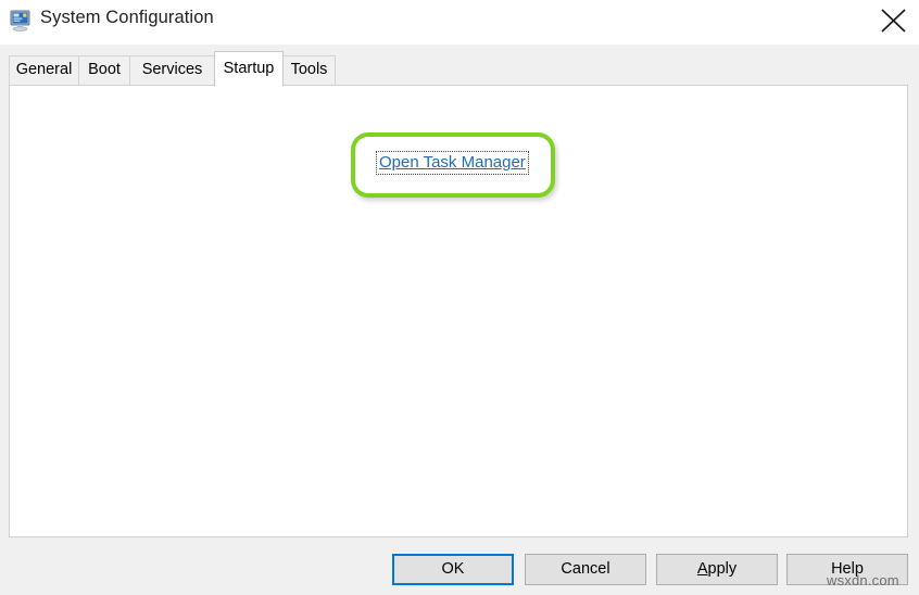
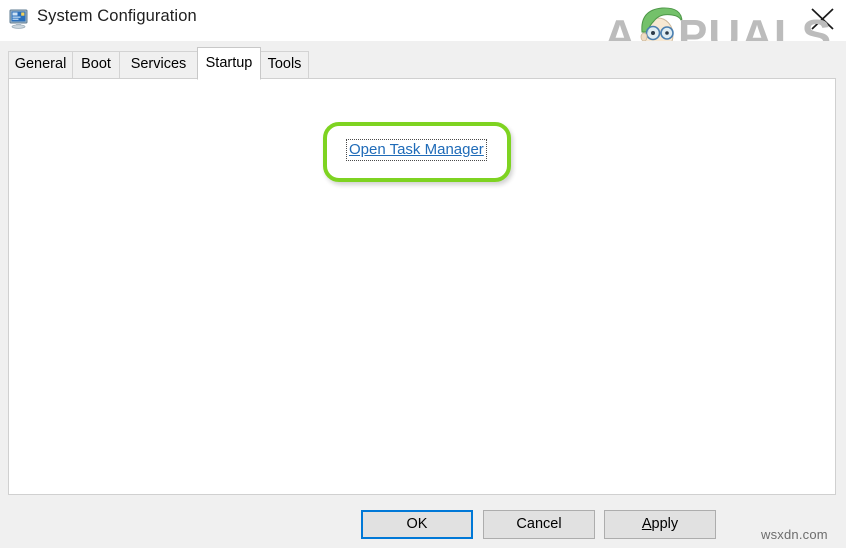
  System Configuration
+ A
+ PUALS
  General
  Boot
  Services
  Startup
  Tools
  Open Task Manager
  OK
  Cancel
  Apply
- Help
  wsxdn.com
